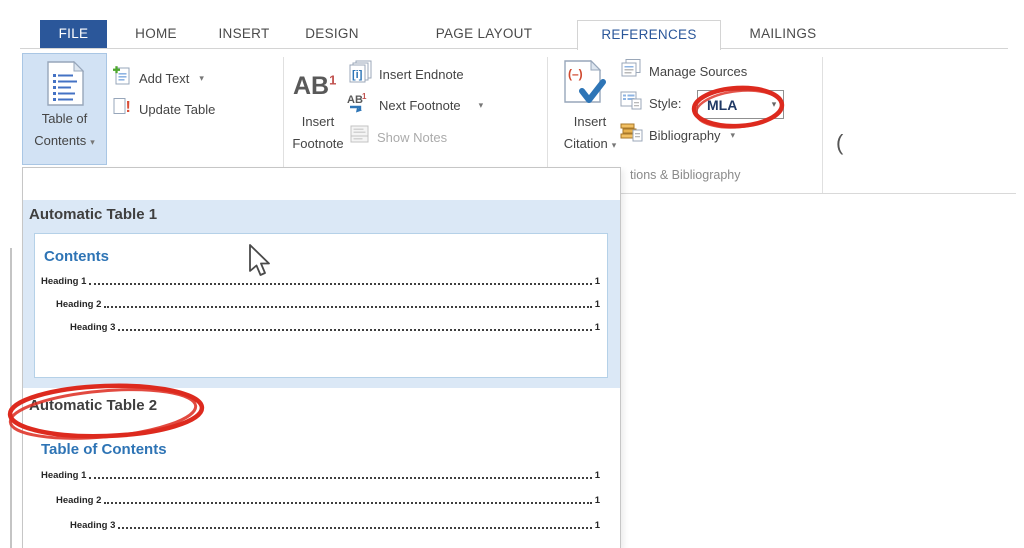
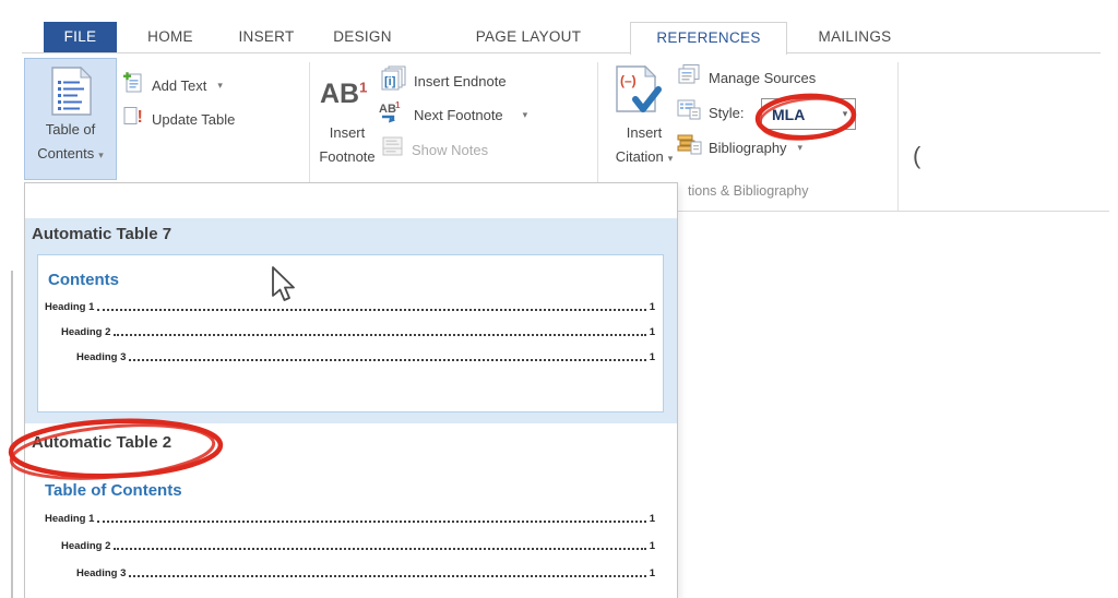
  FILE
  HOME
  INSERT
  DESIGN
  PAGE LAYOUT
  REFERENCES
  MAILINGS
  Table of
  Contents ▾
  Add Text
  ▾
  !
  Update Table
  AB1
  Insert
  Footnote
  [i]
  Insert Endnote
  AB
  1
  Next Footnote
  ▾
  Show Notes
  (–)
  Insert
  Citation ▾
  Manage Sources
  Style:
  MLA
  ▾
  Bibliography
  ▾
  tions & Bibliography
  (
- Automatic Table 1
+ Automatic Table 7
  Contents
  Heading 1
  1
  Heading 2
  1
  Heading 3
  1
  Automatic Table 2
  Table of Contents
  Heading 1
  1
  Heading 2
  1
  Heading 3
  1
